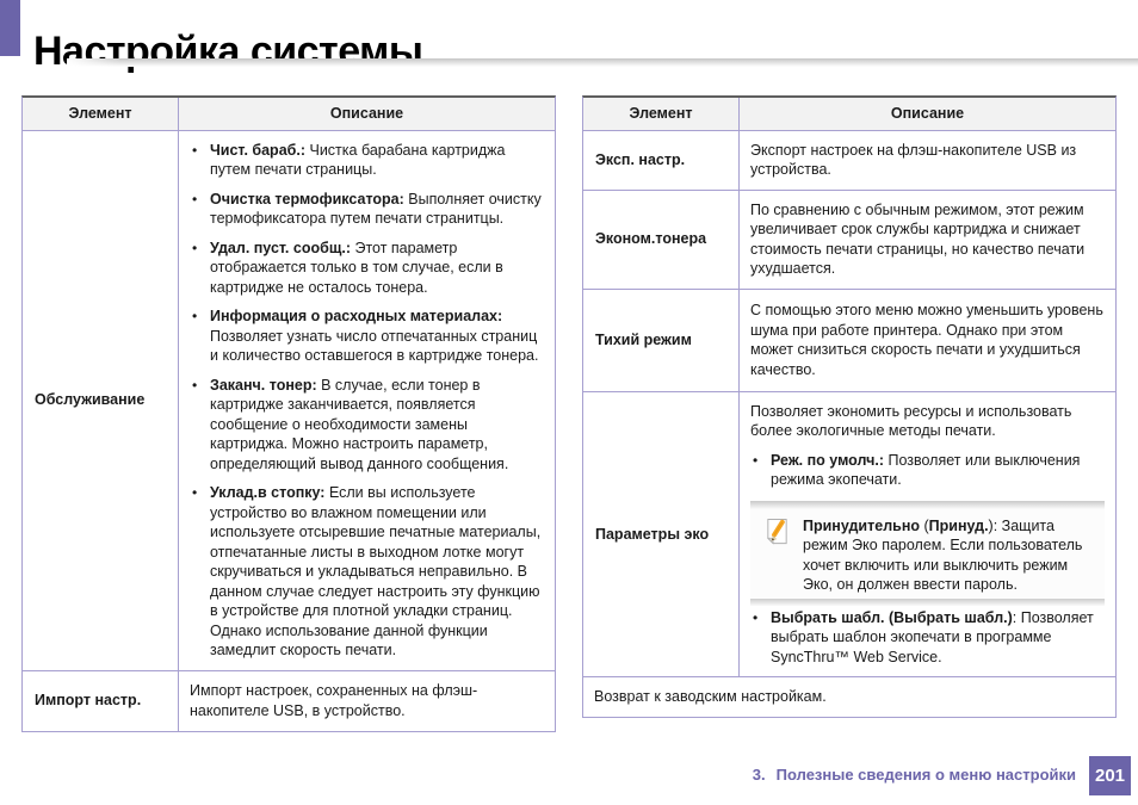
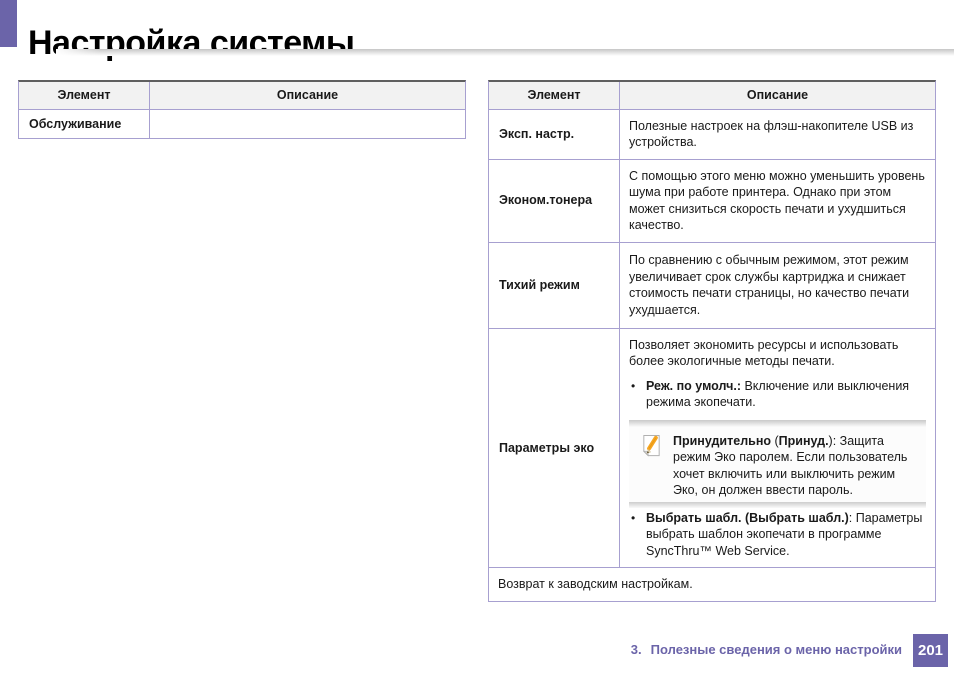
  Настройка системы
  Элемент
  Описание
  Обслуживание
- Чист. бараб.: Чистка барабана картриджа путем печати страницы.
- Очистка термофиксатора: Выполняет очистку термофиксатора путем печати странитцы.
- Удал. пуст. сообщ.: Этот параметр отображается только в том случае, если в картридже не осталось тонера.
- Информация о расходных материалах: Позволяет узнать число отпечатанных страниц и количество оставшегося в картридже тонера.
- Заканч. тонер: В случае, если тонер в картридже заканчивается, появляется сообщение о необходимости замены картриджа. Можно настроить параметр, определяющий вывод данного сообщения.
- Уклад.в стопку: Если вы используете устройство во влажном помещении или используете отсыревшие печатные материалы, отпечатанные листы в выходном лотке могут скручиваться и укладываться неправильно. В данном случае следует настроить эту функцию в устройстве для плотной укладки страниц. Однако использование данной функции замедлит скорость печати.
- Импорт настр.
- Импорт настроек, сохраненных на флэш-накопителе USB, в устройство.
  Элемент
  Описание
  Эксп. настр.
- Экспорт настроек на флэш-накопителе USB из устройства.
+ Полезные настроек на флэш-накопителе USB из устройства.
  Эконом.тонера
- По сравнению с обычным режимом, этот режим увеличивает срок службы картриджа и снижает стоимость печати страницы, но качество печати ухудшается.
+ С помощью этого меню можно уменьшить уровень шума при работе принтера. Однако при этом может снизиться скорость печати и ухудшиться качество.
  Тихий режим
- С помощью этого меню можно уменьшить уровень шума при работе принтера. Однако при этом может снизиться скорость печати и ухудшиться качество.
+ По сравнению с обычным режимом, этот режим увеличивает срок службы картриджа и снижает стоимость печати страницы, но качество печати ухудшается.
  Параметры эко
  Позволяет экономить ресурсы и использовать более экологичные методы печати.
- Реж. по умолч.: Позволяет или выключения режима экопечати.
+ Реж. по умолч.: Включение или выключения режима экопечати.
  Принудительно (Принуд.): Защита режим Эко паролем. Если пользователь хочет включить или выключить режим Эко, он должен ввести пароль.
- Выбрать шабл. (Выбрать шабл.): Позволяет выбрать шаблон экопечати в программе SyncThru™ Web Service.
+ Выбрать шабл. (Выбрать шабл.): Параметры выбрать шаблон экопечати в программе SyncThru™ Web Service.
  Возврат к заводским настройкам.
  3. Полезные сведения о меню настройки
  201
